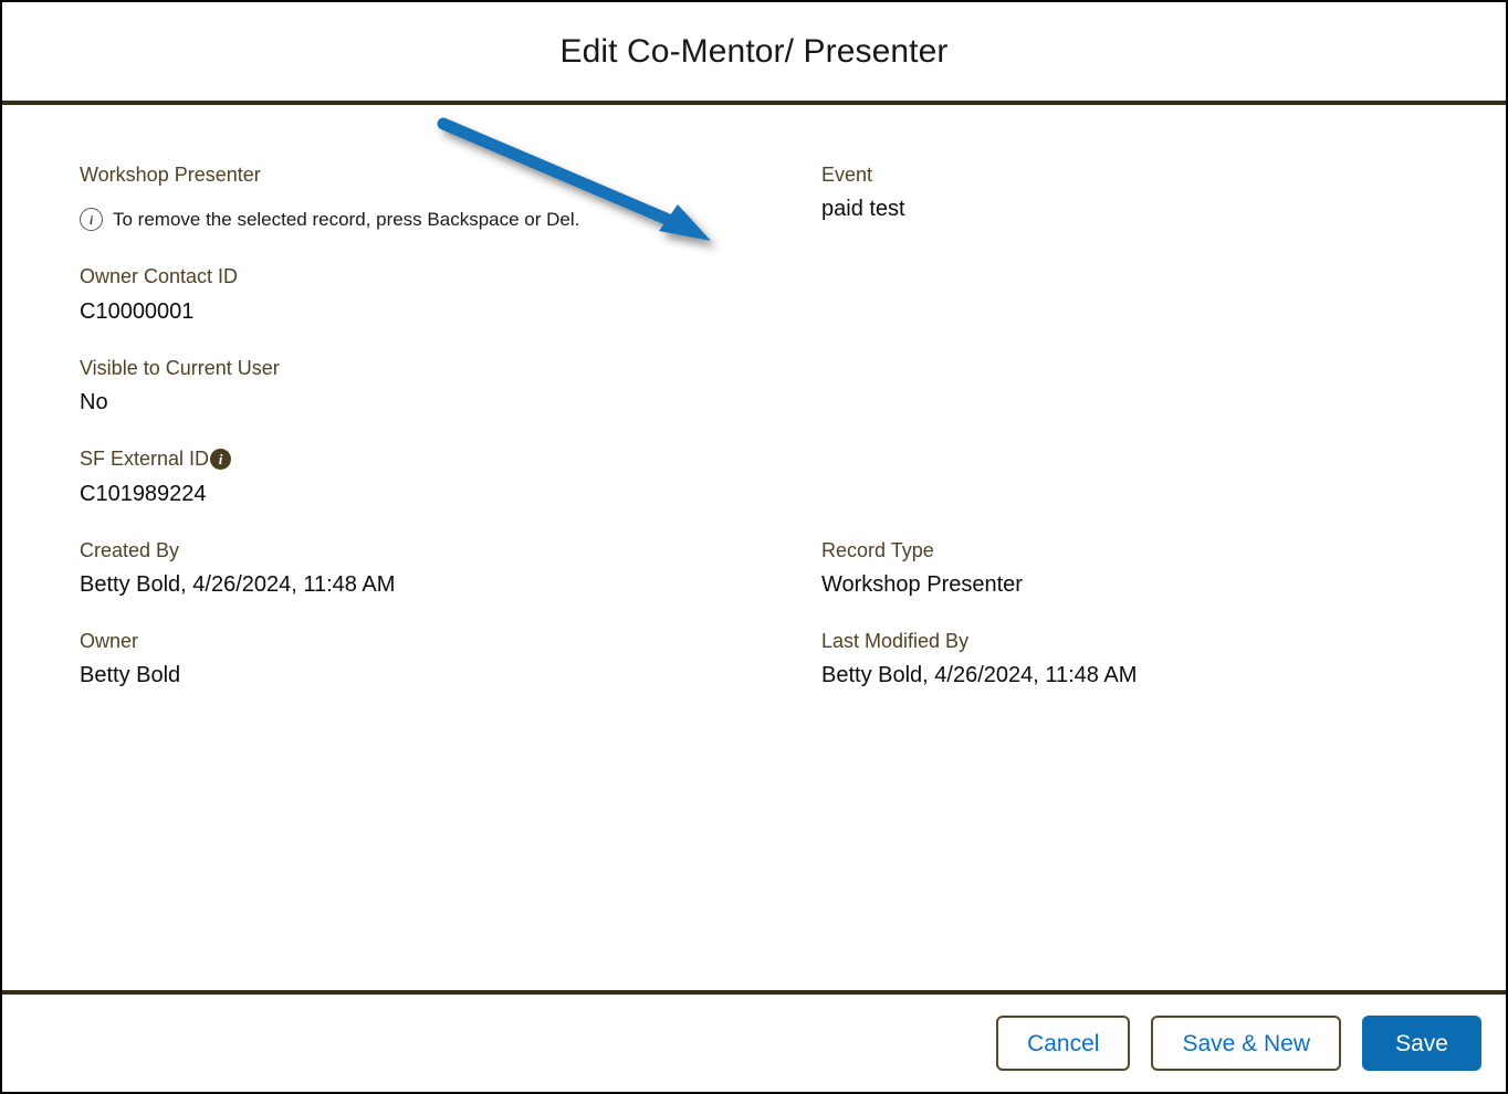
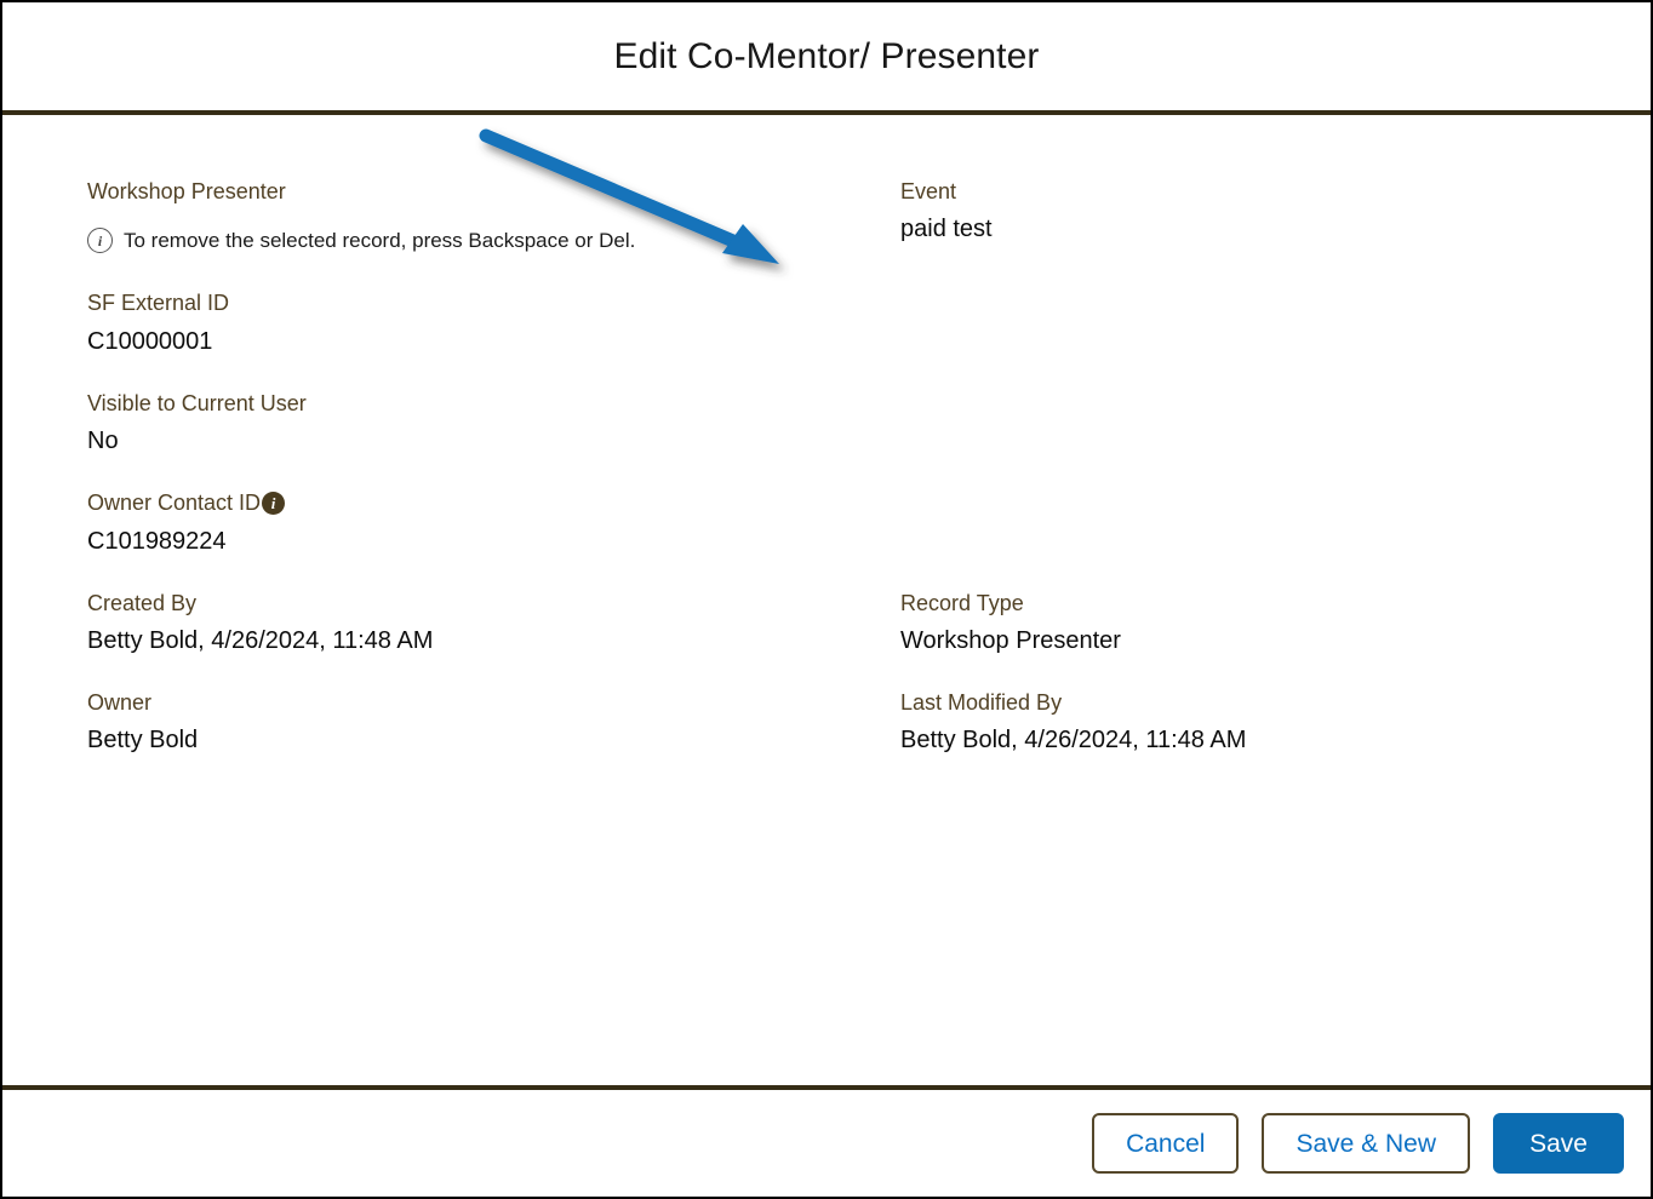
  Edit Co-Mentor/ Presenter
  Workshop Presenter
  i
  To remove the selected record, press Backspace or Del.
- Owner Contact ID
+ SF External ID
  C10000001
  Visible to Current User
  No
- SF External ID
+ Owner Contact ID
  i
  C101989224
  Event
  paid test
  Created By
  Betty Bold, 4/26/2024, 11:48 AM
  Owner
  Betty Bold
  Record Type
  Workshop Presenter
  Last Modified By
  Betty Bold, 4/26/2024, 11:48 AM
  Cancel
  Save & New
  Save
